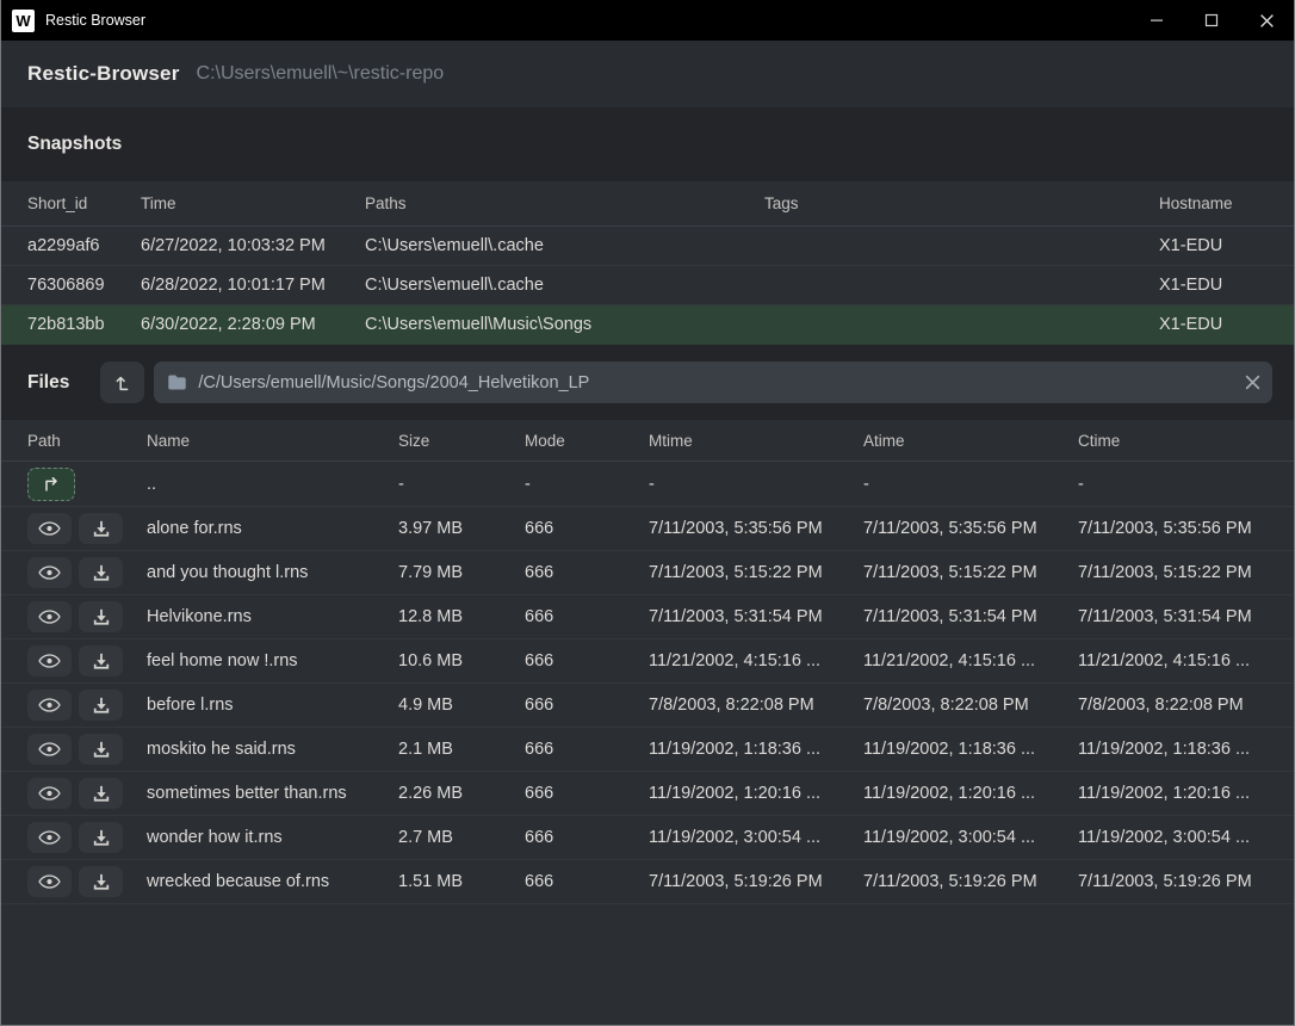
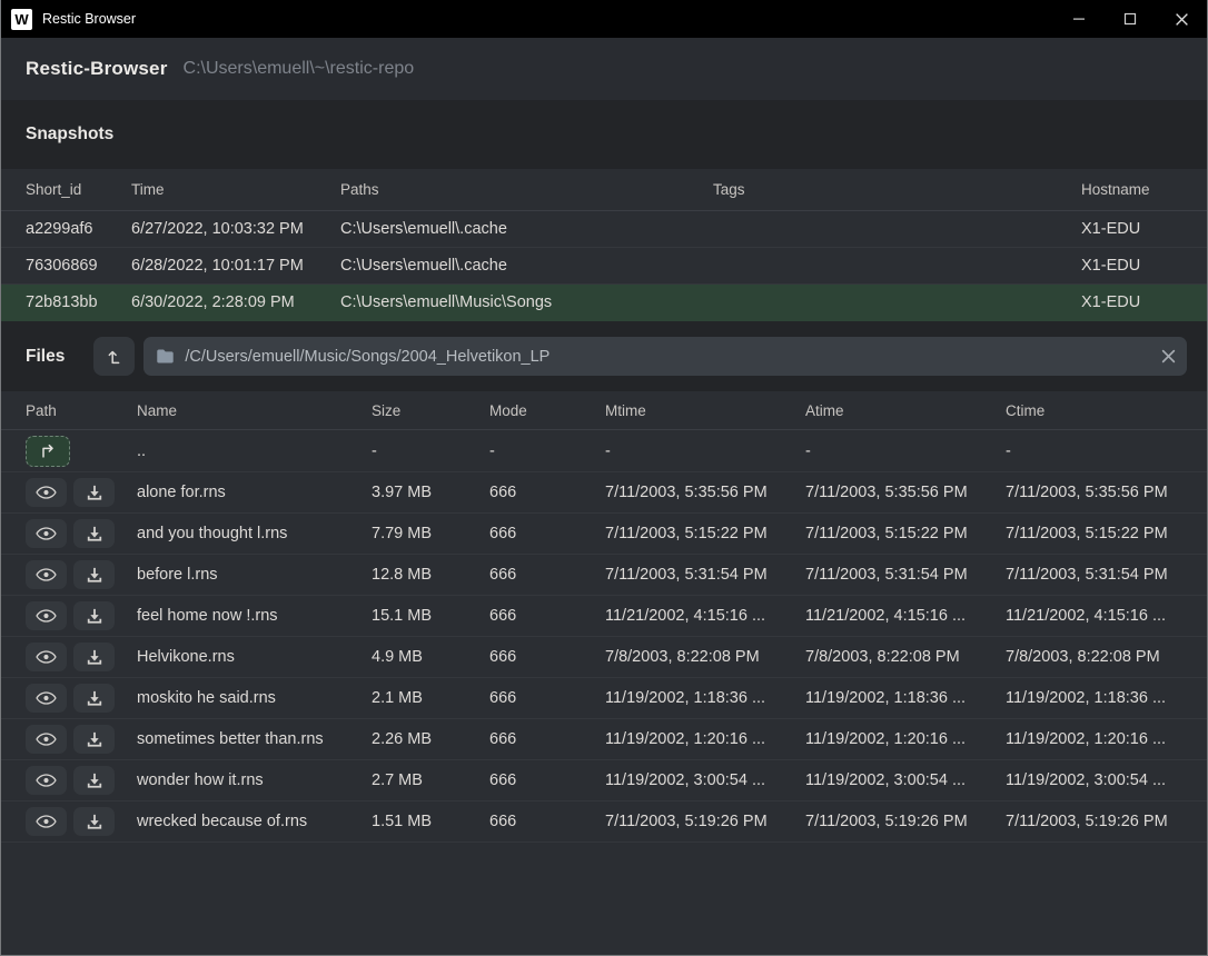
  W
  Restic Browser
  Restic-Browser
  C:\Users\emuell\~\restic-repo
  Snapshots
  Short_id
  Time
  Paths
  Tags
  Hostname
  a2299af6
  6/27/2022, 10:03:32 PM
  C:\Users\emuell\.cache
  X1-EDU
  76306869
  6/28/2022, 10:01:17 PM
  C:\Users\emuell\.cache
  X1-EDU
  72b813bb
  6/30/2022, 2:28:09 PM
  C:\Users\emuell\Music\Songs
  X1-EDU
  Files
  /C/Users/emuell/Music/Songs/2004_Helvetikon_LP
  Path
  Name
  Size
  Mode
  Mtime
  Atime
  Ctime
  ..
  -
  -
  -
  -
  -
  alone for.rns
  3.97 MB
  666
  7/11/2003, 5:35:56 PM
  7/11/2003, 5:35:56 PM
  7/11/2003, 5:35:56 PM
  and you thought l.rns
  7.79 MB
  666
  7/11/2003, 5:15:22 PM
  7/11/2003, 5:15:22 PM
  7/11/2003, 5:15:22 PM
- Helvikone.rns
+ before l.rns
  12.8 MB
  666
  7/11/2003, 5:31:54 PM
  7/11/2003, 5:31:54 PM
  7/11/2003, 5:31:54 PM
  feel home now !.rns
- 10.6 MB
+ 15.1 MB
  666
  11/21/2002, 4:15:16 ...
  11/21/2002, 4:15:16 ...
  11/21/2002, 4:15:16 ...
- before l.rns
+ Helvikone.rns
  4.9 MB
  666
  7/8/2003, 8:22:08 PM
  7/8/2003, 8:22:08 PM
  7/8/2003, 8:22:08 PM
  moskito he said.rns
  2.1 MB
  666
  11/19/2002, 1:18:36 ...
  11/19/2002, 1:18:36 ...
  11/19/2002, 1:18:36 ...
  sometimes better than.rns
  2.26 MB
  666
  11/19/2002, 1:20:16 ...
  11/19/2002, 1:20:16 ...
  11/19/2002, 1:20:16 ...
  wonder how it.rns
  2.7 MB
  666
  11/19/2002, 3:00:54 ...
  11/19/2002, 3:00:54 ...
  11/19/2002, 3:00:54 ...
  wrecked because of.rns
  1.51 MB
  666
  7/11/2003, 5:19:26 PM
  7/11/2003, 5:19:26 PM
  7/11/2003, 5:19:26 PM
